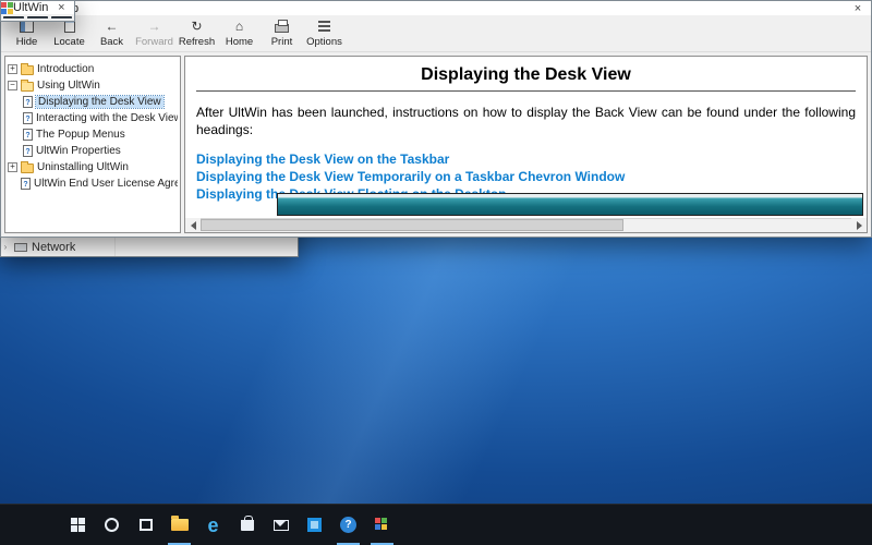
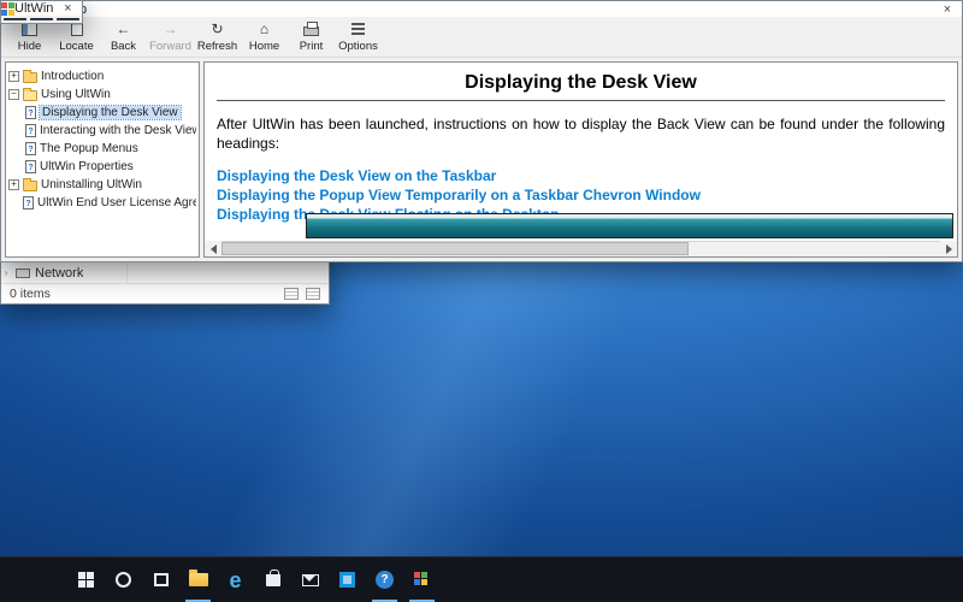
  ›
  Network
+ 0 items
  ×
  Hide
  Locate
  ←
  Back
  →
  Forward
  ↻
  Refresh
  ⌂
  Home
  Print
  Options
  +
  Introduction
  −
  Using UltWin
  Displaying the Desk View
  Interacting with the Desk Vie
  The Popup Menus
  UltWin Properties
  +
  Uninstalling UltWin
  UltWin End User License Agre
  Displaying the Desk View
  After UltWin has been launched, instructions on how to display the Back View can be found under the following headings:
  Displaying the Desk View on the Taskbar
- Displaying the Desk View Temporarily on a Taskbar Chevron Window
+ Displaying the Popup View Temporarily on a Taskbar Chevron Window
  UltWin
  ×
  e
  ?
